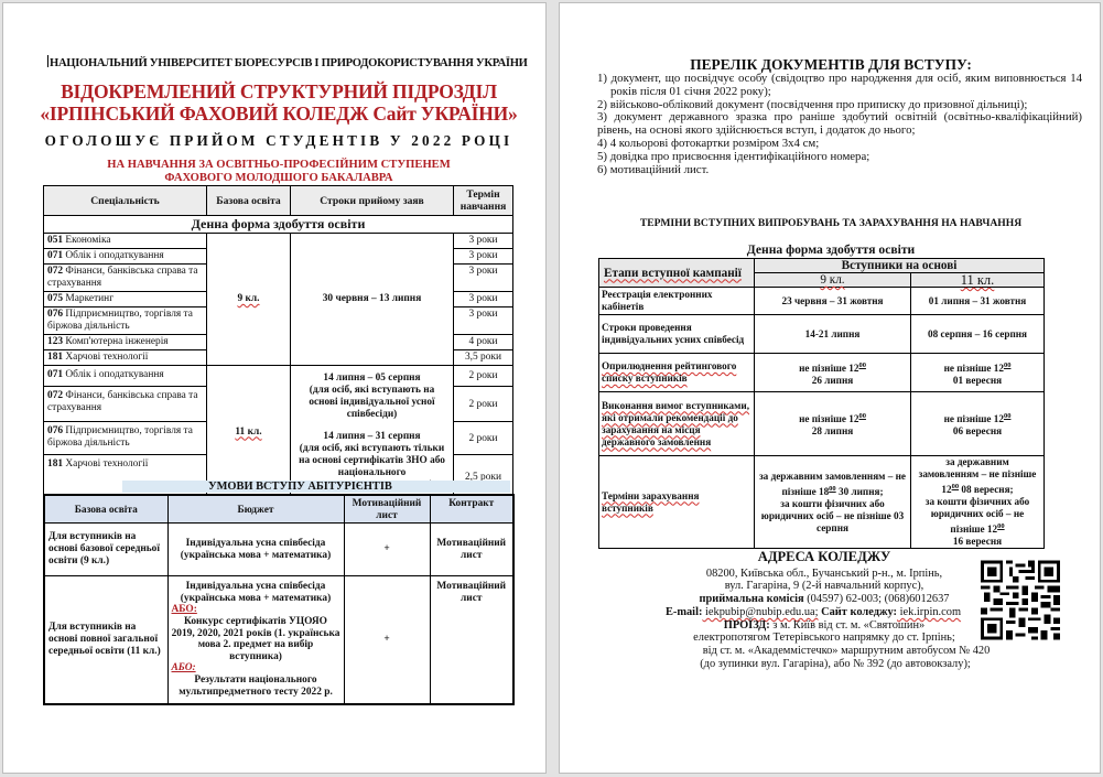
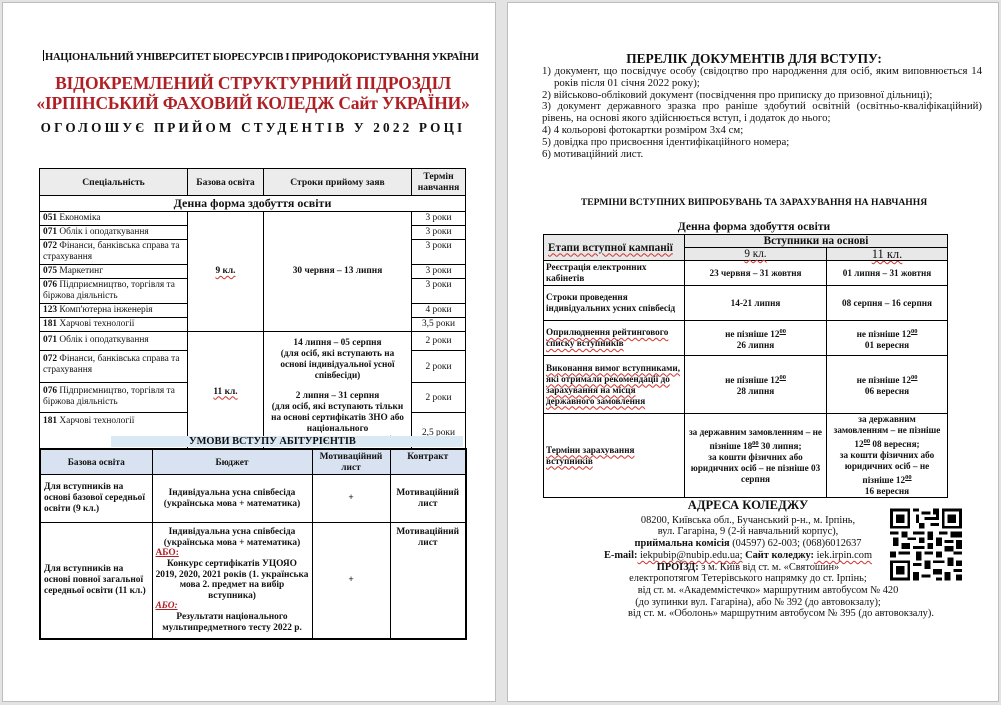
  НАЦІОНАЛЬНИЙ УНІВЕРСИТЕТ БІОРЕСУРСІВ І ПРИРОДОКОРИСТУВАННЯ УКРАЇНИ
  ВІДОКРЕМЛЕНИЙ СТРУКТУРНИЙ ПІДРОЗДІЛ
  «ІРПІНСЬКИЙ ФАХОВИЙ КОЛЕДЖ Сайт УКРАЇНИ»
  ОГОЛОШУЄ ПРИЙОМ СТУДЕНТІВ У 2022 РОЦІ
- НА НАВЧАННЯ ЗА ОСВІТНЬО-ПРОФЕСІЙНИМ СТУПЕНЕМ
- ФАХОВОГО МОЛОДШОГО БАКАЛАВРА
  Спеціальність	Базова освіта	Строки прийому заяв	Термін навчання
  Денна форма здобуття освіти
  051 Економіка	9 кл.	30 червня – 13 липня	3 роки
  071 Облік і оподаткування	3 роки
  072 Фінанси, банківська справа та страхування	3 роки
  075 Маркетинг	3 роки
  076 Підприємництво, торгівля та біржова діяльність	3 роки
  123 Комп'ютерна інженерія	4 роки
  181 Харчові технології	3,5 роки
- 071 Облік і оподаткування	11 кл.	14 липня – 05 серпня (для осіб, які вступають на основі індивідуальної усної співбесіди) 14 липня – 31 серпня (для осіб, які вступають тільки на основі сертифікатів ЗНО або національного	2 роки
+ 071 Облік і оподаткування	11 кл.	14 липня – 05 серпня (для осіб, які вступають на основі індивідуальної усної співбесіди) 2 липня – 31 серпня (для осіб, які вступають тільки на основі сертифікатів ЗНО або національного	2 роки
  072 Фінанси, банківська справа та страхування	2 роки
  076 Підприємництво, торгівля та біржова діяльність	2 роки
  181 Харчові технології	2,5 роки
  УМОВИ ВСТУПУ АБІТУРІЄНТІВ
  Базова освіта	Бюджет	Мотиваційний лист	Контракт
  Для вступників на основі базової середньої освіти (9 кл.)	Індивідуальна усна співбесіда (українська мова + математика)	+	Мотиваційний лист
  Для вступників на основі повної загальної середньої освіти (11 кл.)	Індивідуальна усна співбесіда (українська мова + математика) АБО: Конкурс сертифікатів УЦОЯО 2019, 2020, 2021 років (1. українська мова 2. предмет на вибір вступника) АБО: Результати національного мультипредметного тесту 2022 р.	+	Мотиваційний лист
  ПЕРЕЛІК ДОКУМЕНТІВ ДЛЯ ВСТУПУ:
  1) документ, що посвідчує особу (свідоцтво про народження для осіб, яким виповнюється 14 років після 01 січня 2022 року);
  2) військово-обліковий документ (посвідчення про приписку до призовної дільниці);
  3) документ державного зразка про раніше здобутий освітній (освітньо-кваліфікаційний) рівень, на основі якого здійснюється вступ, і додаток до нього;
  4) 4 кольорові фотокартки розміром 3х4 см;
  5) довідка про присвоєння ідентифікаційного номера;
  6) мотиваційний лист.
  ТЕРМІНИ ВСТУПНИХ ВИПРОБУВАНЬ ТА ЗАРАХУВАННЯ НА НАВЧАННЯ
  Денна форма здобуття освіти
  Етапи вступної кампанії	Вступники на основі
  9 кл.	11 кл.
  Реєстрація електронних кабінетів	23 червня – 31 жовтня	01 липня – 31 жовтня
  Строки проведення індивідуальних усних співбесід	14-21 липня	08 серпня – 16 серпня
  Оприлюднення рейтингового списку вступників	не пізніше 1226 липня	не пізніше 1201 вересня
  Виконання вимог вступниками, які отримали рекомендації до зарахування на місця державного замовлення	не пізніше 1228 липня	не пізніше 1206 вересня
  Терміни зарахування вступників	за державним замовленням – не пізніше 18 30 липня;за кошти фізичних або юридичних осіб – не пізніше 03 серпня	за державним замовленням – не пізніше 12 08 вересня;за кошти фізичних або юридичних осіб – не пізніше 1216 вересня
  АДРЕСА КОЛЕДЖУ
  08200, Київська обл., Бучанський р-н., м. Ірпінь,
  вул. Гагаріна, 9 (2-й навчальний корпус),
  приймальна комісія (04597) 62-003; (068)6012637
  E-mail: iekpubip@nubip.edu.ua; Сайт коледжу: iek.irpin.com
  ПРОЇЗД: з м. Київ від ст. м. «Святошин»
  електропотягом Тетерівського напрямку до ст. Ірпінь;
  від ст. м. «Академмістечко» маршрутним автобусом № 420
  (до зупинки вул. Гагаріна), або № 392 (до автовокзалу);
+ від ст. м. «Оболонь» маршрутним автобусом № 395 (до автовокзалу).
